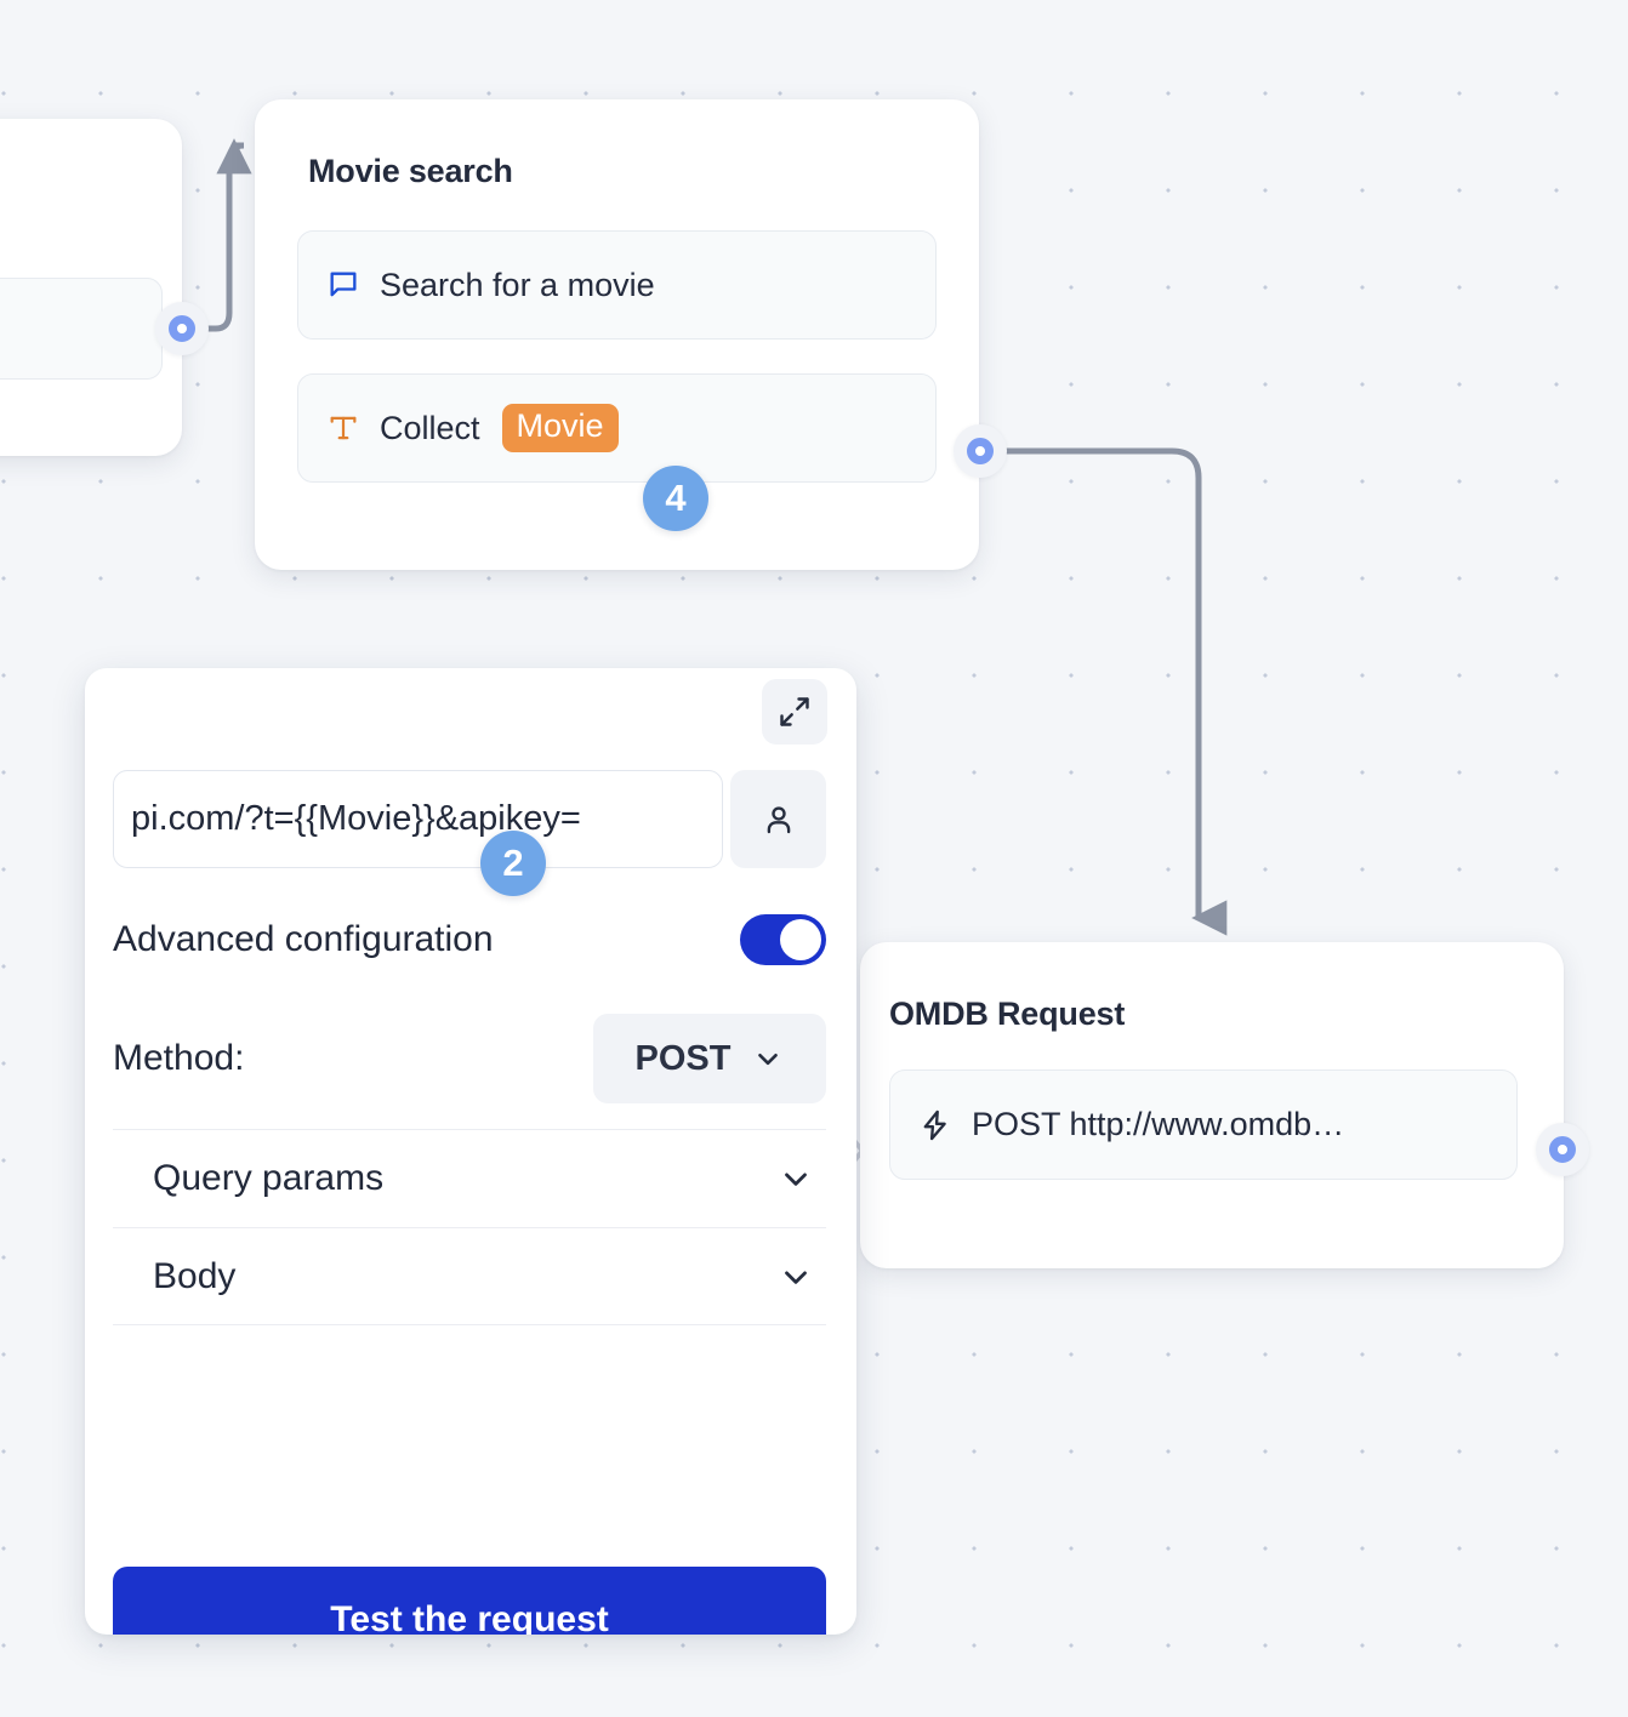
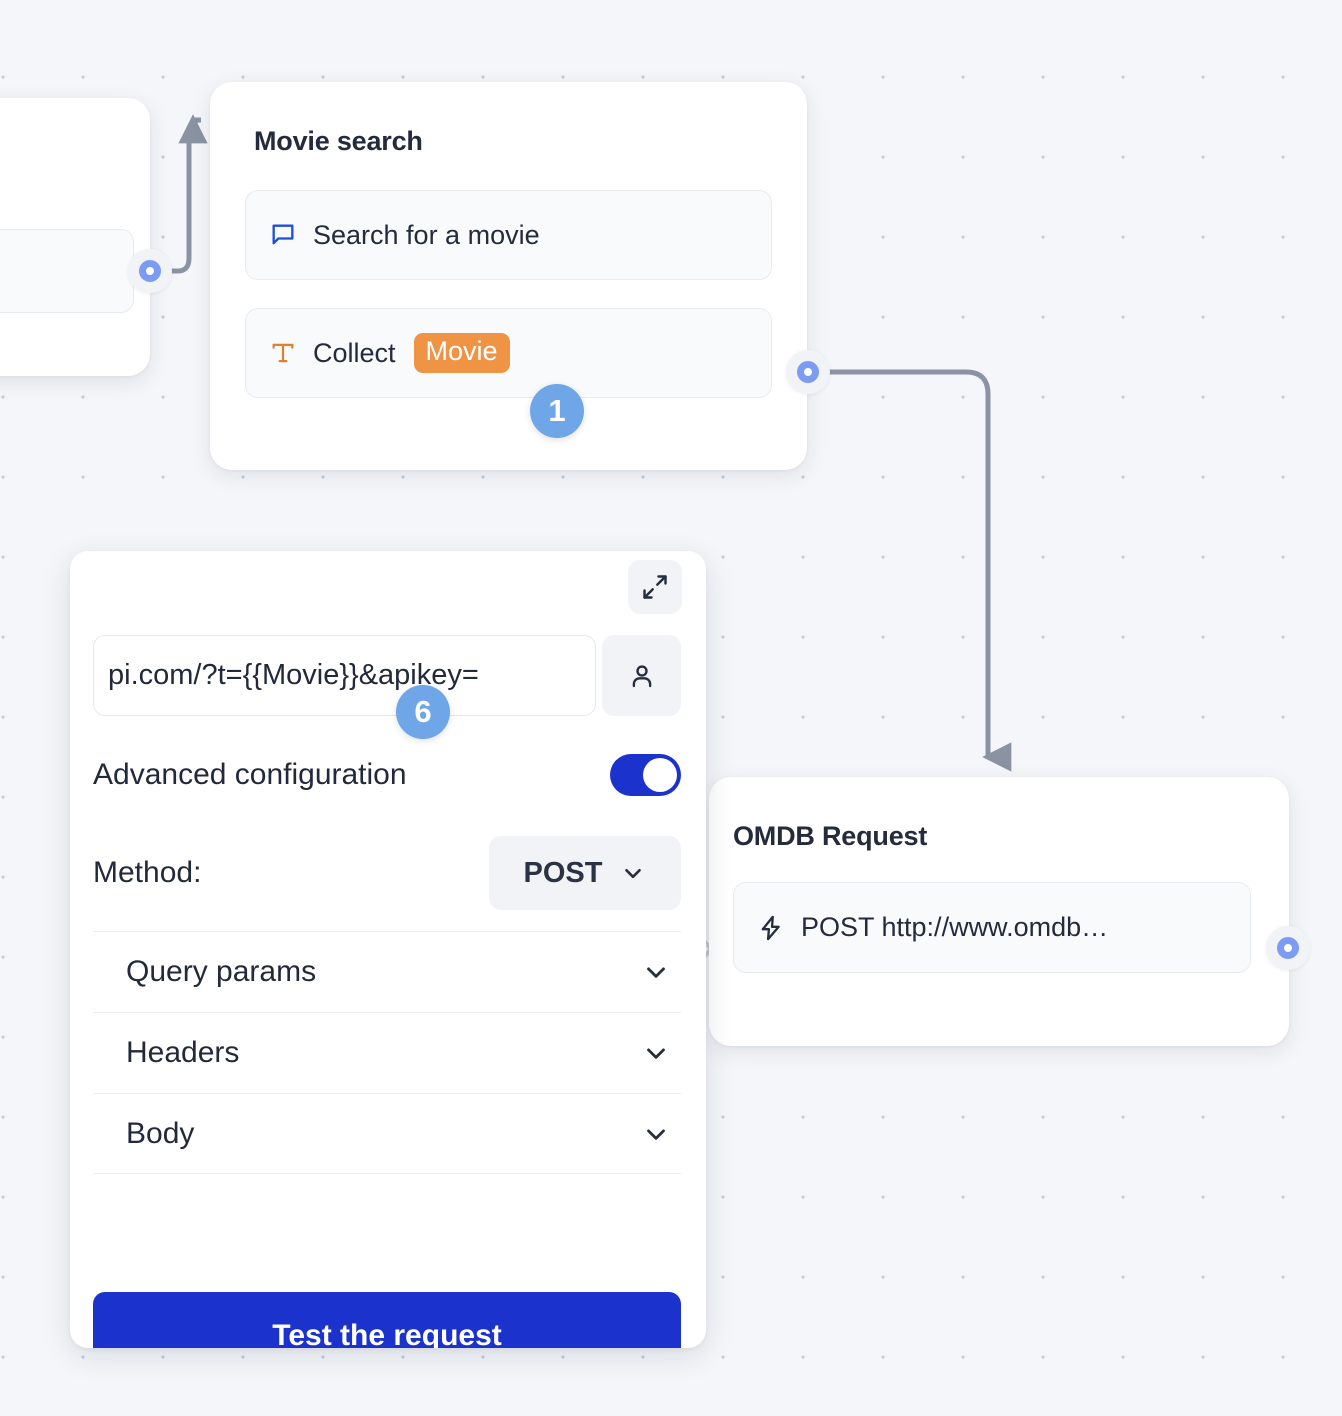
  Movie search
  Search for a movie
  Collect
  Movie
  OMDB Request
  POST http://www.omdb…
  pi.com/?t={{Movie}}&apikey=
  Advanced configuration
  Method:
  POST
  Query params
+ Headers
  Body
  Test the request
- 4
+ 1
- 2
+ 6
